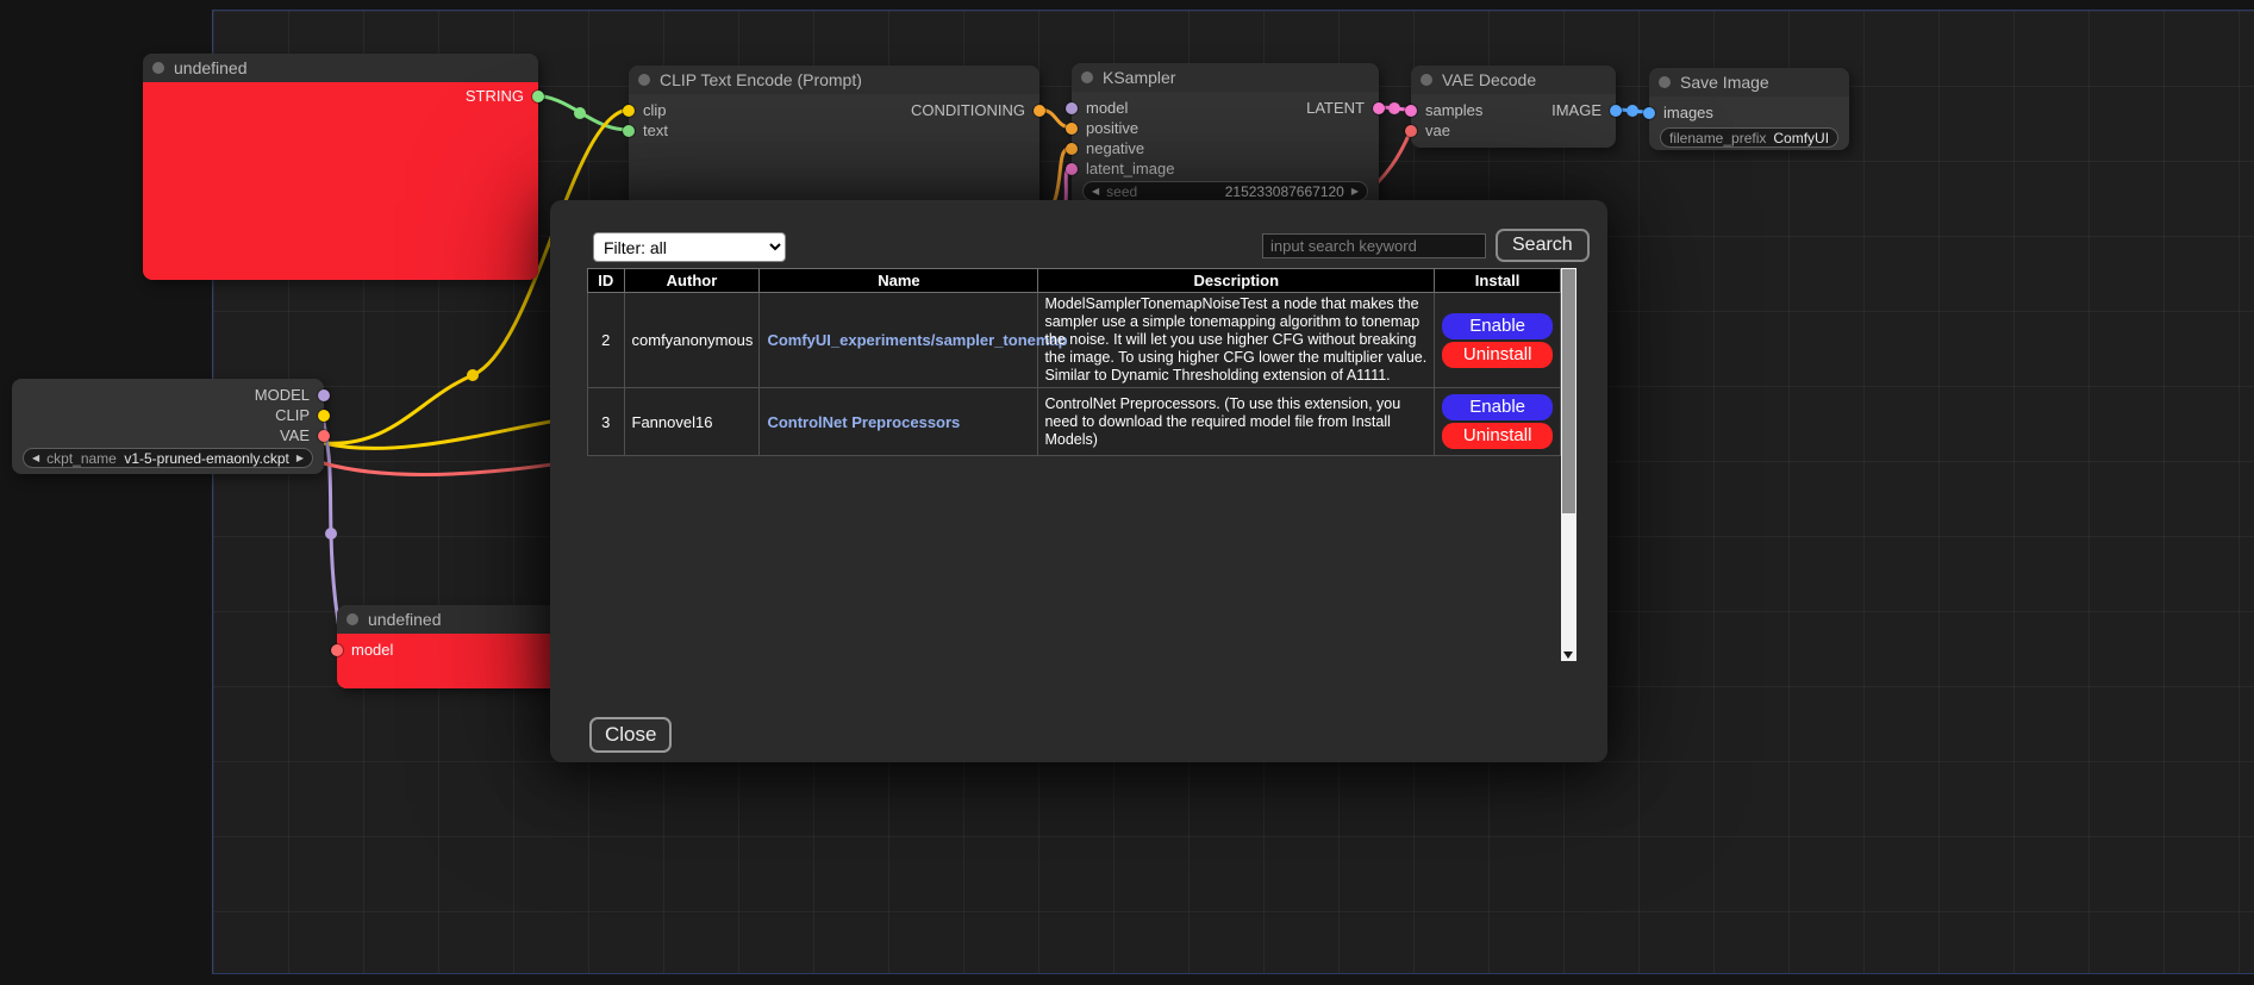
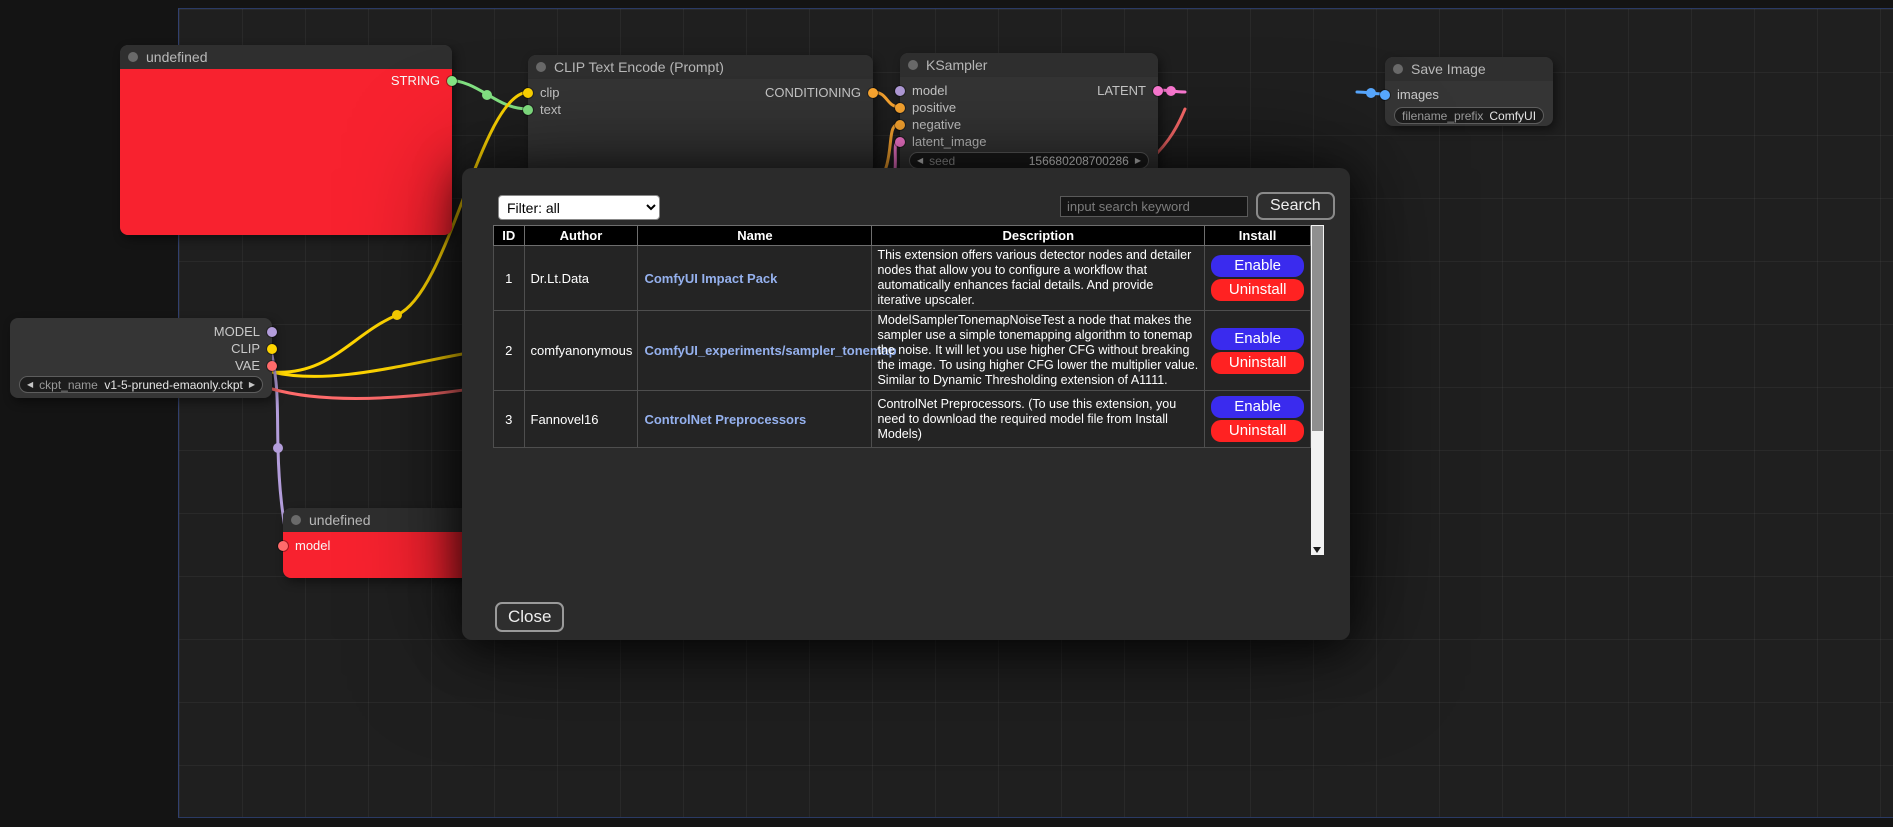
  undefined
  STRING
  CLIP Text Encode (Prompt)
  clip
  CONDITIONING
  text
  KSampler
  model
  LATENT
  positive
  negative
  latent_image
  ◀
  seed
- 215233087667120
+ 156680208700286
  ▶
- VAE Decode
- samples
- IMAGE
- vae
  Save Image
  images
  filename_prefix
  ComfyUI
  MODEL
  CLIP
  VAE
  ◀
  ckpt_name
  v1-5-pruned-emaonly.ckpt
  ▶
  undefined
  model
  Filter: all
  input search keyword
  Search
  ID	Author	Name	Description	Install
+ 1	Dr.Lt.Data	ComfyUI Impact Pack	This extension offers various detector nodes and detailer nodes that allow you to configure a workflow that automatically enhances facial details. And provide iterative upscaler.	Enable Uninstall
  2	comfyanonymous	ComfyUI_experiments/sampler_tonem	ModelSamplerTonemapNoiseTest a node that makes the sampler use a simple tonemapping algorithm to tonemap the noise. It will let you use higher CFG without breaking the image. To using higher CFG lower the multiplier value. Similar to Dynamic Thresholding extension of A1111.	Enable Uninstall
  3	Fannovel16	ControlNet Preprocessors	ControlNet Preprocessors. (To use this extension, you need to download the required model file from Install Models)	Enable Uninstall
  Close
